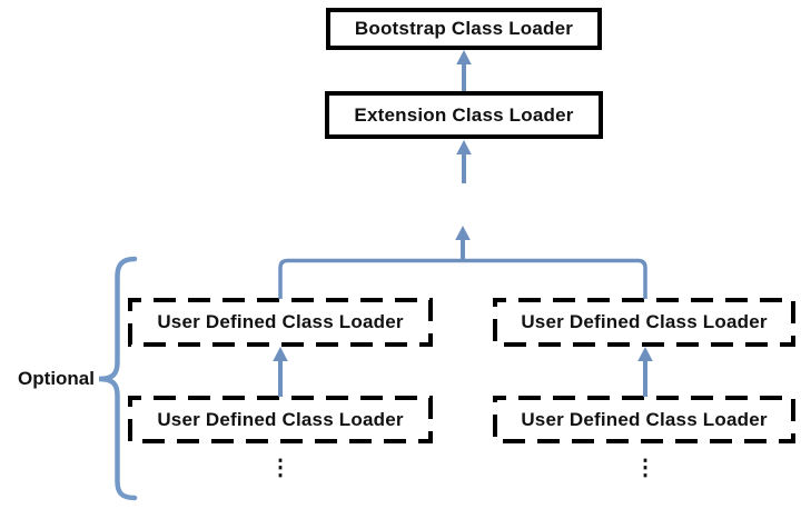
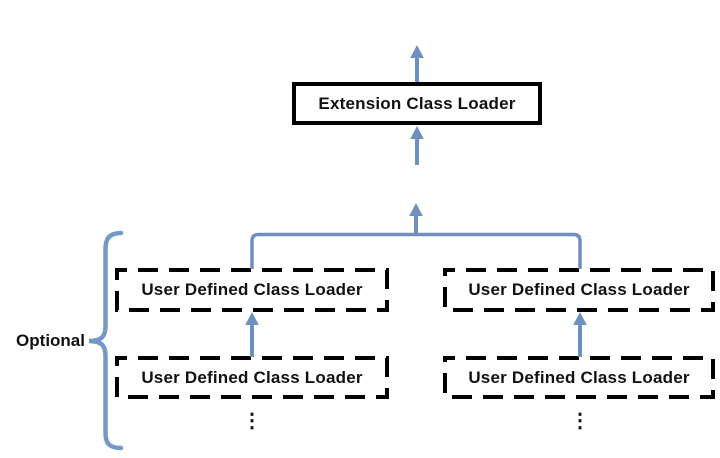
- Bootstrap Class Loader
  Extension Class Loader
  User Defined Class Loader
  User Defined Class Loader
  User Defined Class Loader
  User Defined Class Loader
  Optional
  ⋮
  ⋮
